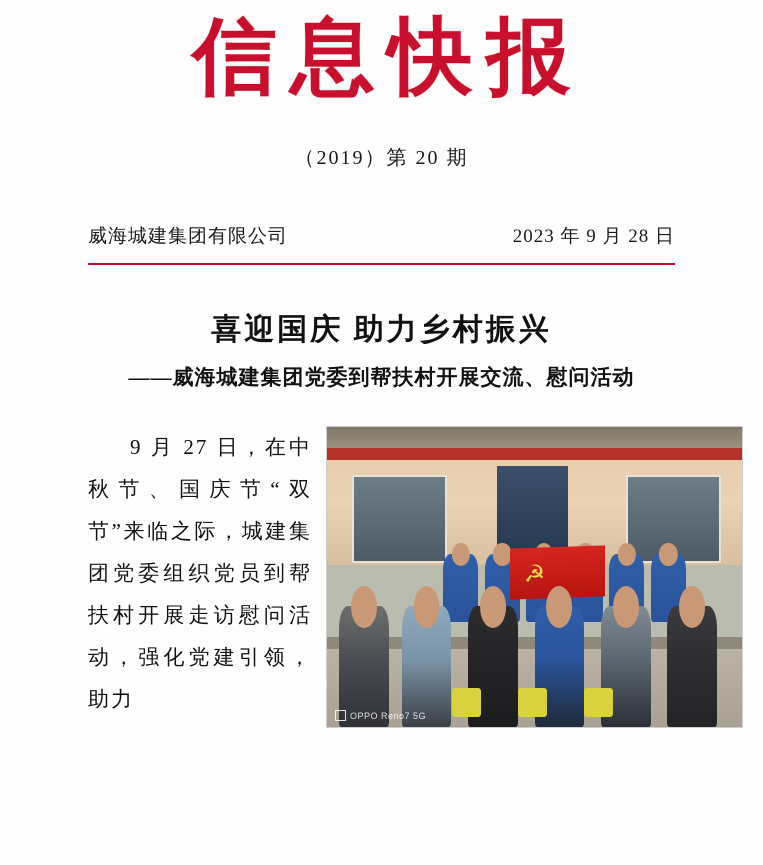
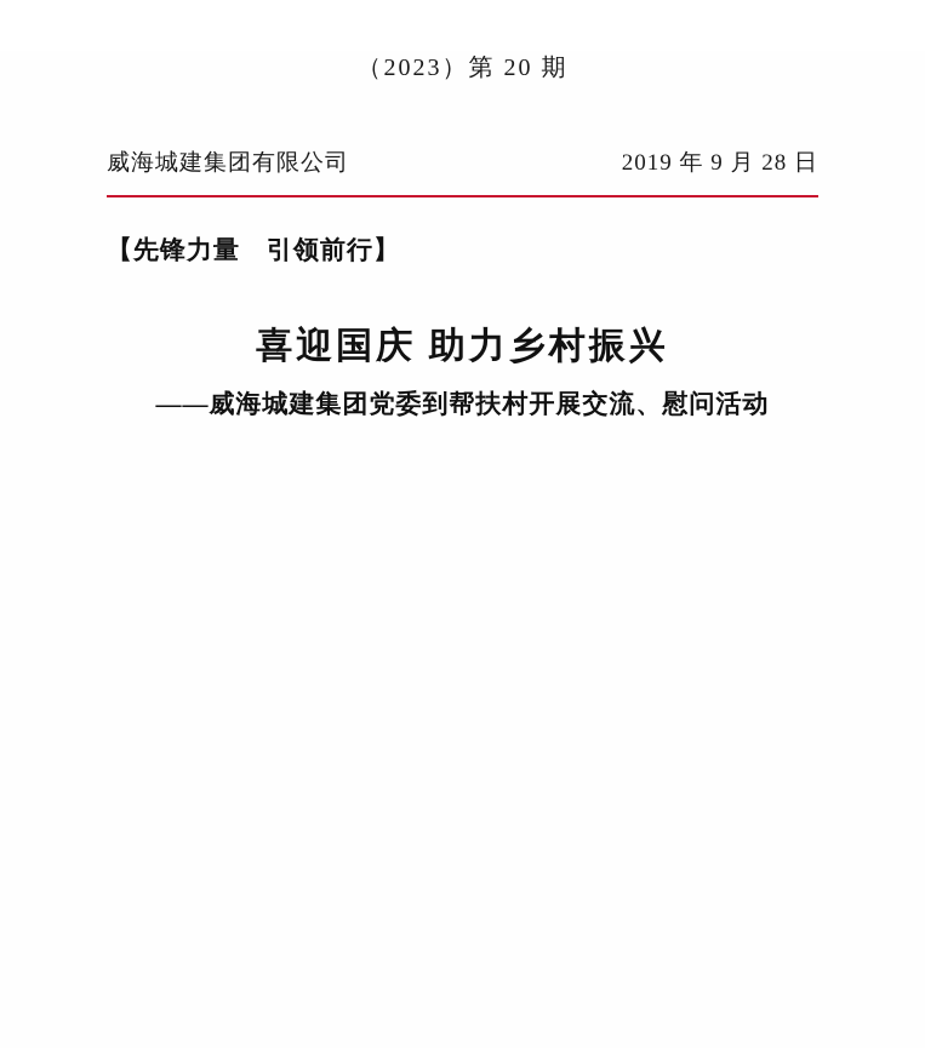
- 信息快报
- （2019）第 20 期
+ （2023）第 20 期
  威海城建集团有限公司
- 2023 年 9 月 28 日
+ 2019 年 9 月 28 日
+ 【先锋力量 引领前行】
  喜迎国庆 助力乡村振兴
  ——威海城建集团党委到帮扶村开展交流、慰问活动
- 9 月 27 日，在中秋节、国庆节“双节”来临之际，城建集团党委组织党员到帮扶村开展走访慰问活动，强化党建引领，助力
- ☭
- OPPO Reno7 5G
